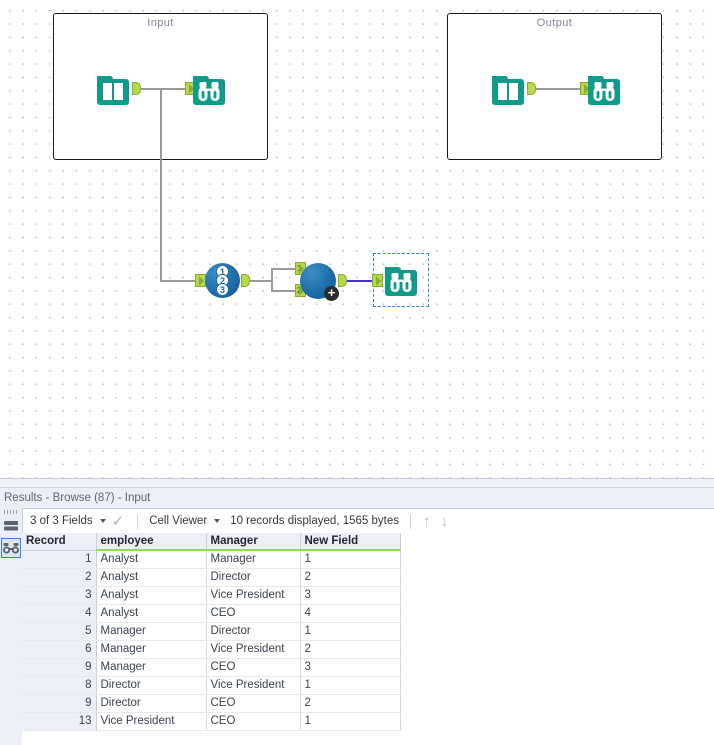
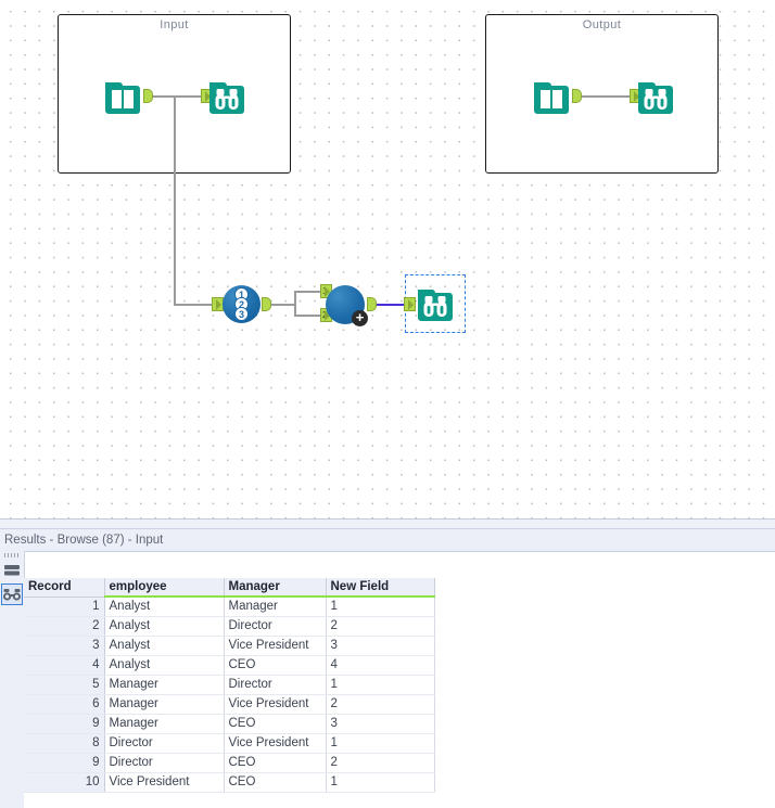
  Input
  Output
  1
  2
  3
  1
  2
  +
  Results - Browse (87) - Input
- 3 of 3 Fields
- ✓
- Cell Viewer
- 10 records displayed, 1565 bytes
- ↑
- ↓
  Record	employee	Manager	New Field
  1	Analyst	Manager	1
  2	Analyst	Director	2
  3	Analyst	Vice President	3
  4	Analyst	CEO	4
  5	Manager	Director	1
  6	Manager	Vice President	2
  9	Manager	CEO	3
  8	Director	Vice President	1
  9	Director	CEO	2
- 13	Vice President	CEO	1
+ 10	Vice President	CEO	1
